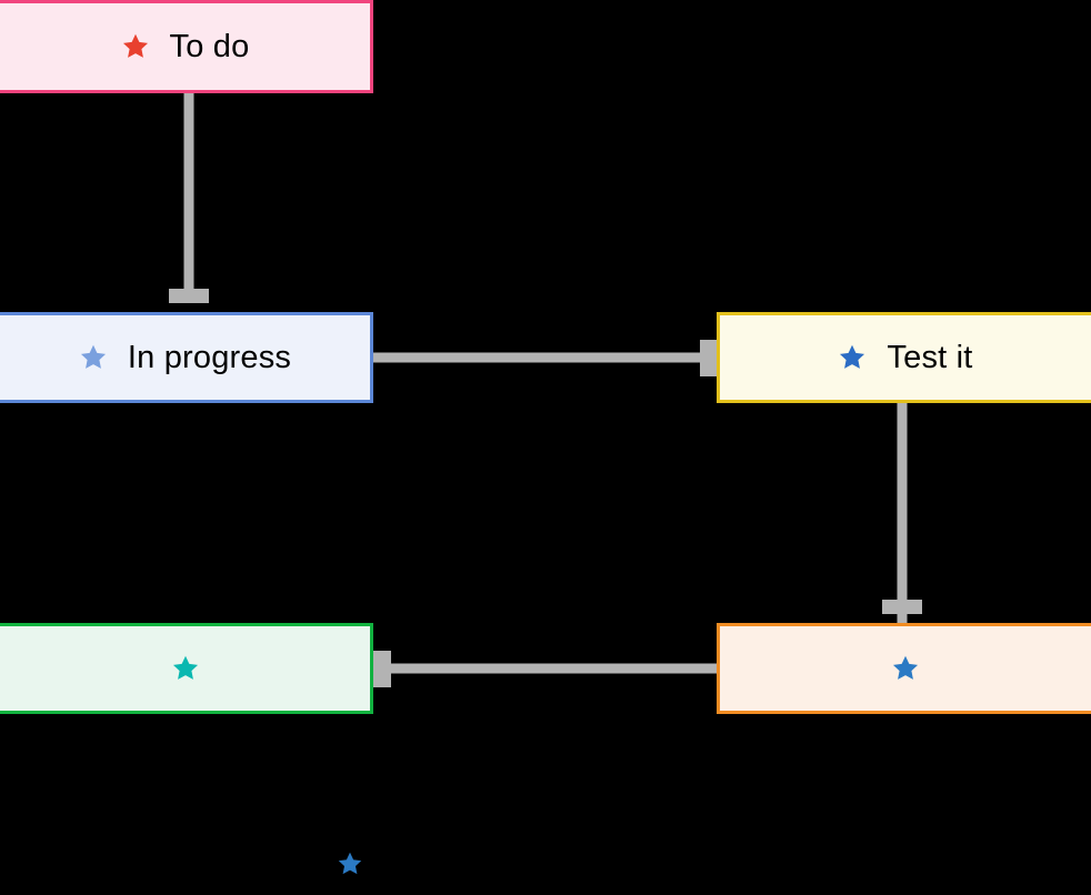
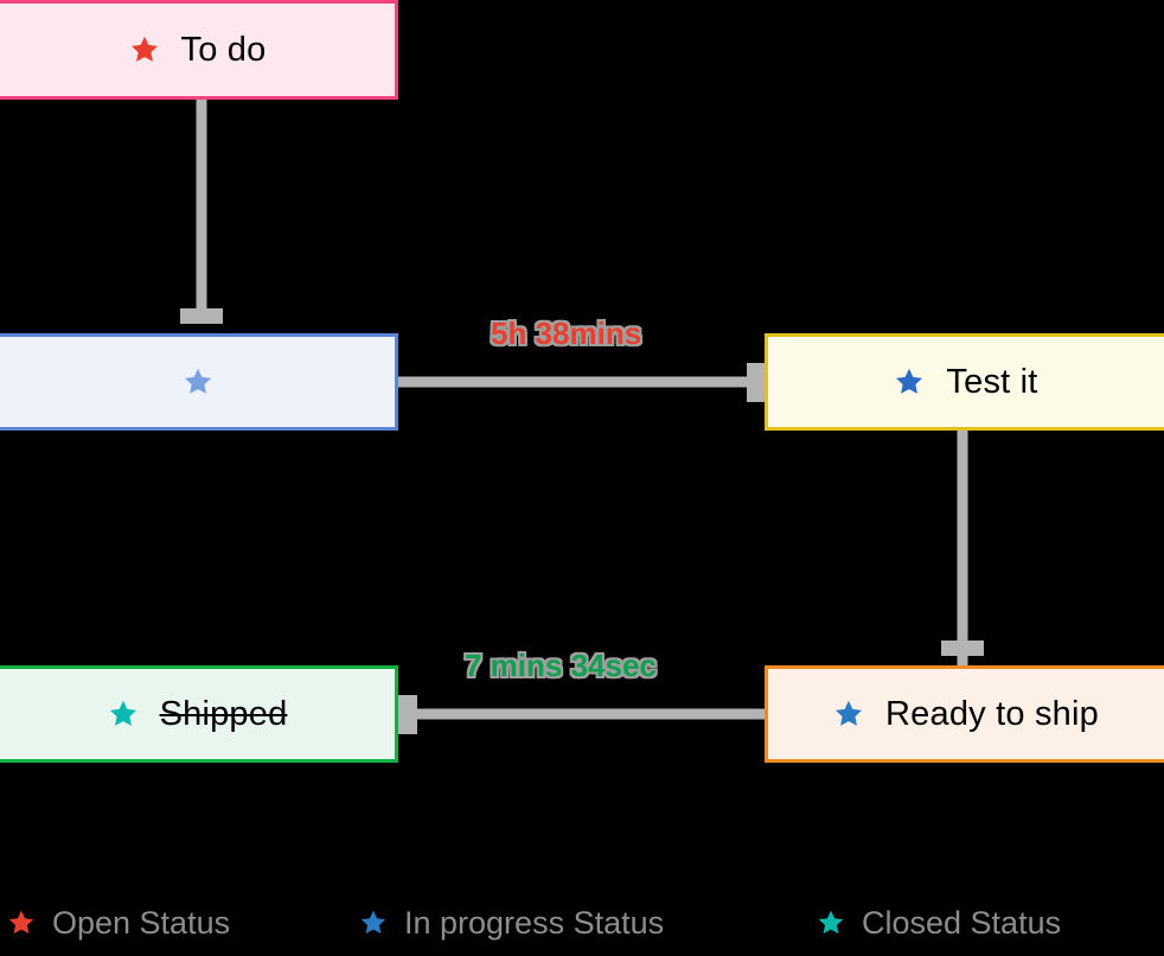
  To do
- In progress
  Test it
+ Ready to ship
+ Shipped
+ 5h 38mins
+ 7 mins 34sec
+ Open Status
+ In progress Status
+ Closed Status
